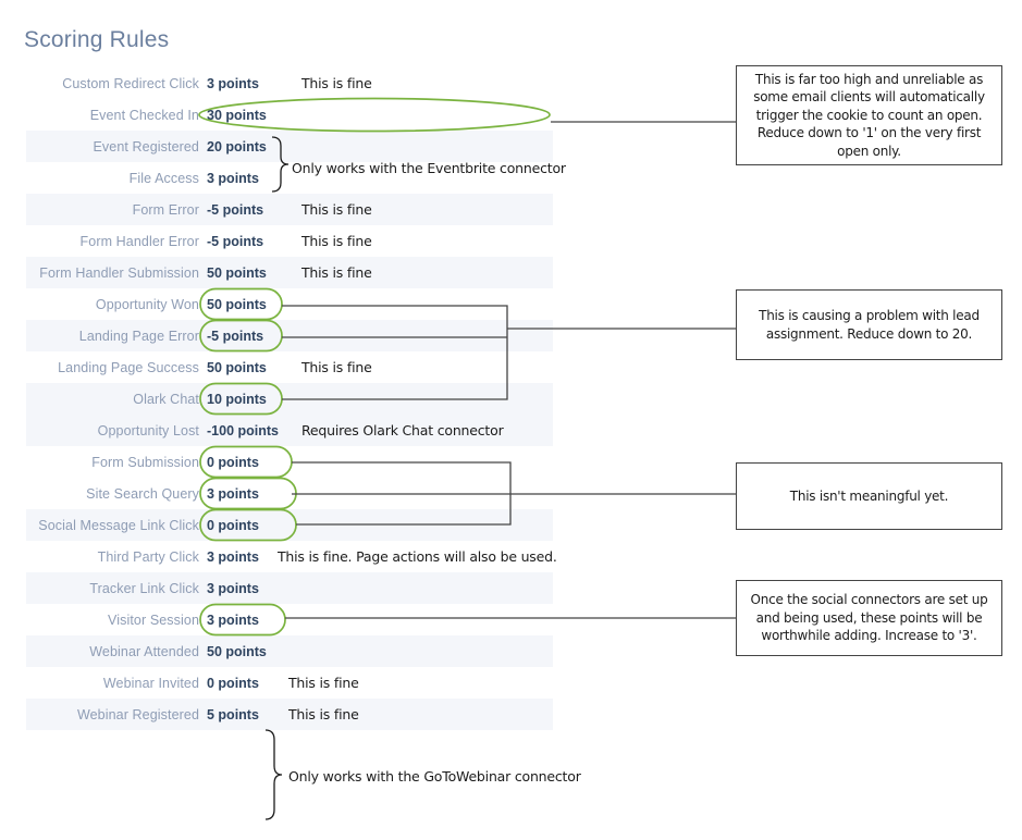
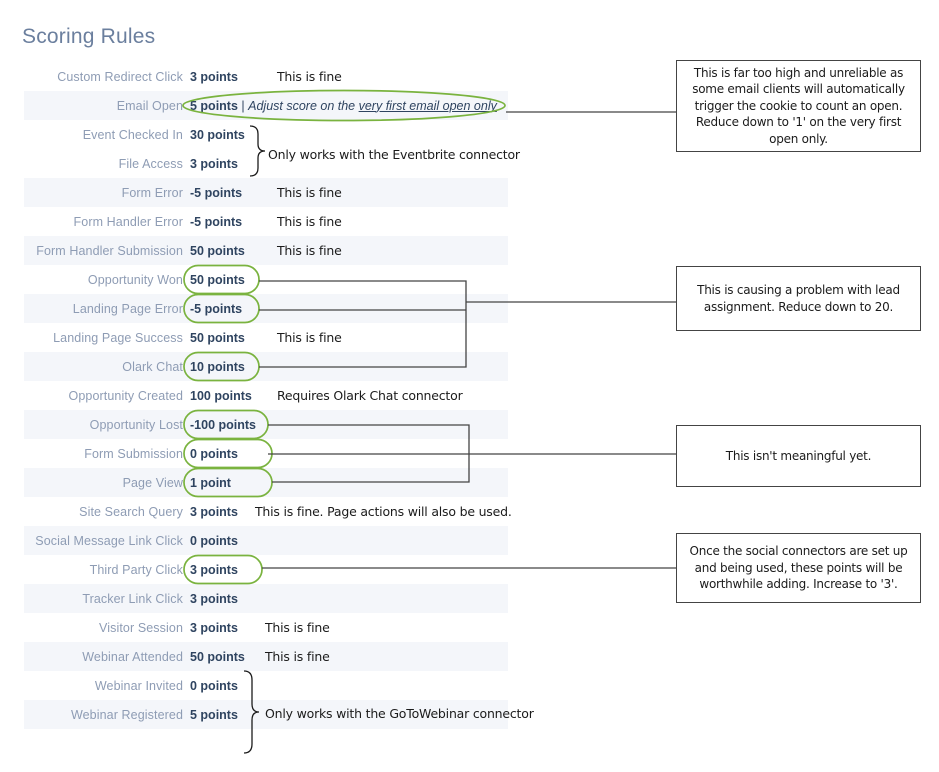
  Scoring Rules
  Custom Redirect Click
  3 points
+ Email Open
+ 5 points | Adjust score on the very first email open only
  Event Checked In
  30 points
- Event Registered
- 20 points
  File Access
  3 points
  Form Error
  -5 points
  Form Handler Error
  -5 points
  Form Handler Submission
  50 points
  Opportunity Won
  50 points
  Landing Page Error
  -5 points
  Landing Page Success
  50 points
  Olark Chat
  10 points
+ Opportunity Created
+ 100 points
  Opportunity Lost
  -100 points
  Form Submission
  0 points
+ Page View
+ 1 point
  Site Search Query
  3 points
  Social Message Link Click
  0 points
  Third Party Click
  3 points
  Tracker Link Click
  3 points
  Visitor Session
  3 points
  Webinar Attended
  50 points
  Webinar Invited
  0 points
  Webinar Registered
  5 points
  This is far too high and unreliable as some email clients will automatically trigger the cookie to count an open. Reduce down to '1' on the very first open only.
  This is causing a problem with lead assignment. Reduce down to 20.
  This isn't meaningful yet.
  Once the social connectors are set up and being used, these points will be worthwhile adding. Increase to '3'.
  Only works with the Eventbrite connector
  Only works with the GoToWebinar connector
  This is fine
  This is fine
  This is fine
  This is fine
  This is fine
  Requires Olark Chat connector
  This is fine. Page actions will also be used.
  This is fine
  This is fine
